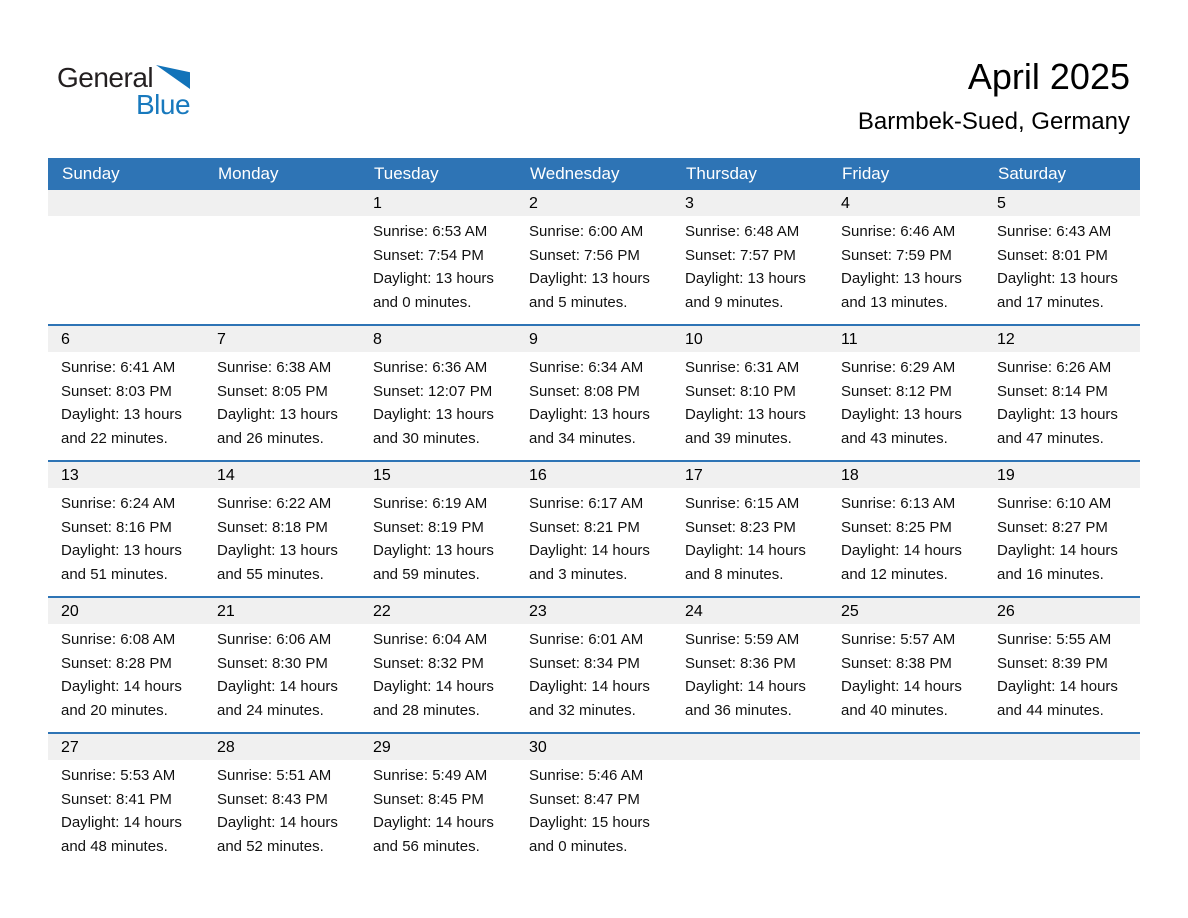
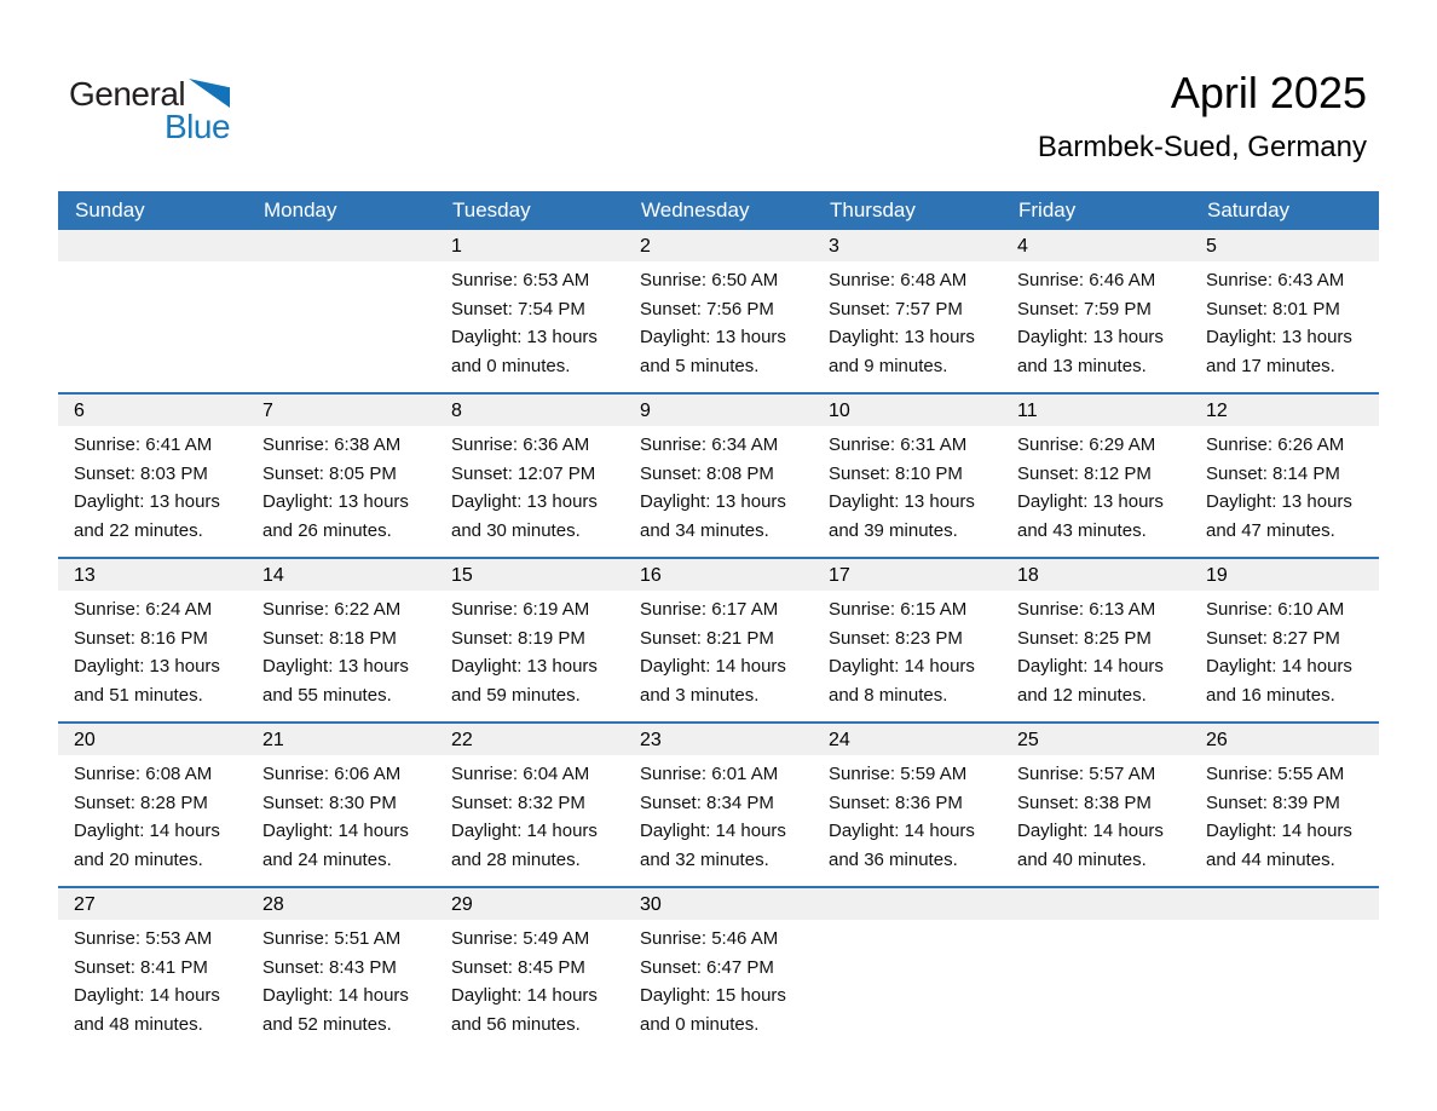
  General
  Blue
  April 2025
  Barmbek-Sued, Germany
  Sunday
  Monday
  Tuesday
  Wednesday
  Thursday
  Friday
  Saturday
  1
  2
  3
  4
  5
  Sunrise: 6:53 AM
  Sunset: 7:54 PM
  Daylight: 13 hours
  and 0 minutes.
- Sunrise: 6:00 AM
+ Sunrise: 6:50 AM
  Sunset: 7:56 PM
  Daylight: 13 hours
  and 5 minutes.
  Sunrise: 6:48 AM
  Sunset: 7:57 PM
  Daylight: 13 hours
  and 9 minutes.
  Sunrise: 6:46 AM
  Sunset: 7:59 PM
  Daylight: 13 hours
  and 13 minutes.
  Sunrise: 6:43 AM
  Sunset: 8:01 PM
  Daylight: 13 hours
  and 17 minutes.
  6
  7
  8
  9
  10
  11
  12
  Sunrise: 6:41 AM
  Sunset: 8:03 PM
  Daylight: 13 hours
  and 22 minutes.
  Sunrise: 6:38 AM
  Sunset: 8:05 PM
  Daylight: 13 hours
  and 26 minutes.
  Sunrise: 6:36 AM
  Sunset: 12:07 PM
  Daylight: 13 hours
  and 30 minutes.
  Sunrise: 6:34 AM
  Sunset: 8:08 PM
  Daylight: 13 hours
  and 34 minutes.
  Sunrise: 6:31 AM
  Sunset: 8:10 PM
  Daylight: 13 hours
  and 39 minutes.
  Sunrise: 6:29 AM
  Sunset: 8:12 PM
  Daylight: 13 hours
  and 43 minutes.
  Sunrise: 6:26 AM
  Sunset: 8:14 PM
  Daylight: 13 hours
  and 47 minutes.
  13
  14
  15
  16
  17
  18
  19
  Sunrise: 6:24 AM
  Sunset: 8:16 PM
  Daylight: 13 hours
  and 51 minutes.
  Sunrise: 6:22 AM
  Sunset: 8:18 PM
  Daylight: 13 hours
  and 55 minutes.
  Sunrise: 6:19 AM
  Sunset: 8:19 PM
  Daylight: 13 hours
  and 59 minutes.
  Sunrise: 6:17 AM
  Sunset: 8:21 PM
  Daylight: 14 hours
  and 3 minutes.
  Sunrise: 6:15 AM
  Sunset: 8:23 PM
  Daylight: 14 hours
  and 8 minutes.
  Sunrise: 6:13 AM
  Sunset: 8:25 PM
  Daylight: 14 hours
  and 12 minutes.
  Sunrise: 6:10 AM
  Sunset: 8:27 PM
  Daylight: 14 hours
  and 16 minutes.
  20
  21
  22
  23
  24
  25
  26
  Sunrise: 6:08 AM
  Sunset: 8:28 PM
  Daylight: 14 hours
  and 20 minutes.
  Sunrise: 6:06 AM
  Sunset: 8:30 PM
  Daylight: 14 hours
  and 24 minutes.
  Sunrise: 6:04 AM
  Sunset: 8:32 PM
  Daylight: 14 hours
  and 28 minutes.
  Sunrise: 6:01 AM
  Sunset: 8:34 PM
  Daylight: 14 hours
  and 32 minutes.
  Sunrise: 5:59 AM
  Sunset: 8:36 PM
  Daylight: 14 hours
  and 36 minutes.
  Sunrise: 5:57 AM
  Sunset: 8:38 PM
  Daylight: 14 hours
  and 40 minutes.
  Sunrise: 5:55 AM
  Sunset: 8:39 PM
  Daylight: 14 hours
  and 44 minutes.
  27
  28
  29
  30
  Sunrise: 5:53 AM
  Sunset: 8:41 PM
  Daylight: 14 hours
  and 48 minutes.
  Sunrise: 5:51 AM
  Sunset: 8:43 PM
  Daylight: 14 hours
  and 52 minutes.
  Sunrise: 5:49 AM
  Sunset: 8:45 PM
  Daylight: 14 hours
  and 56 minutes.
  Sunrise: 5:46 AM
- Sunset: 8:47 PM
+ Sunset: 6:47 PM
  Daylight: 15 hours
  and 0 minutes.
